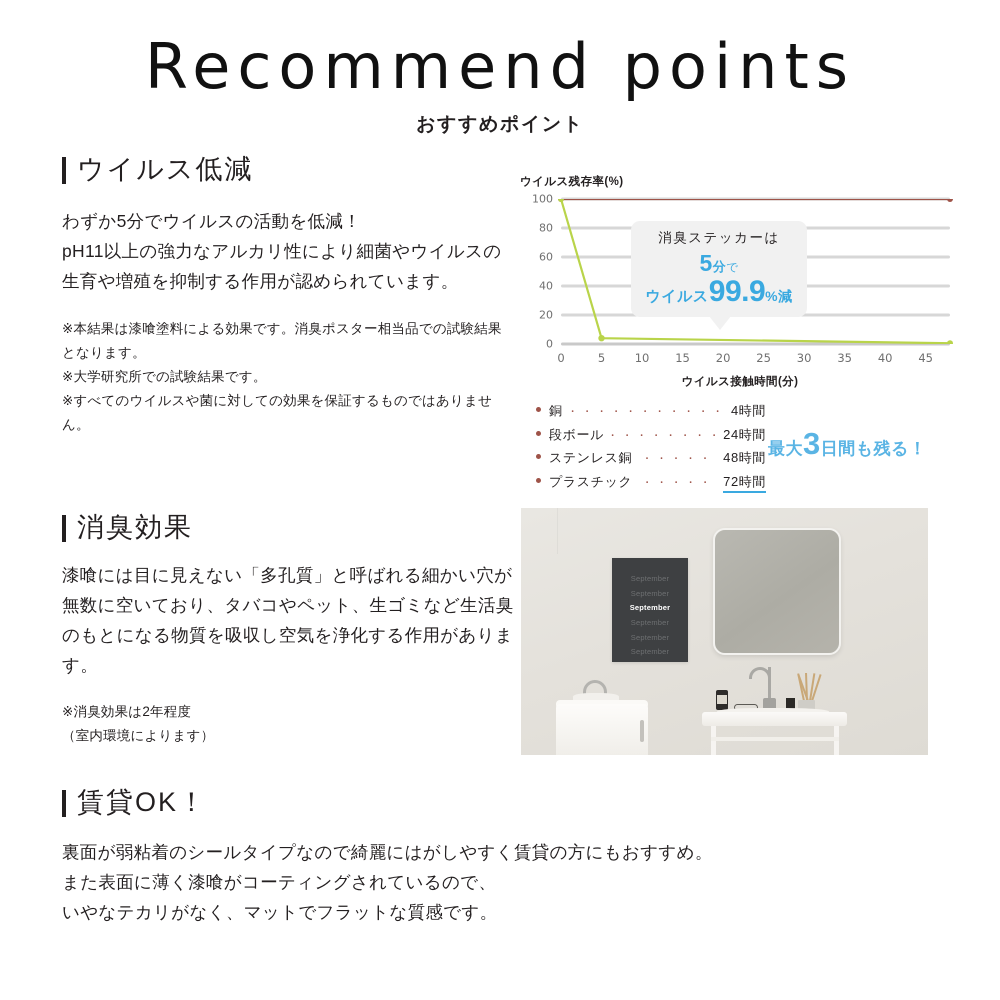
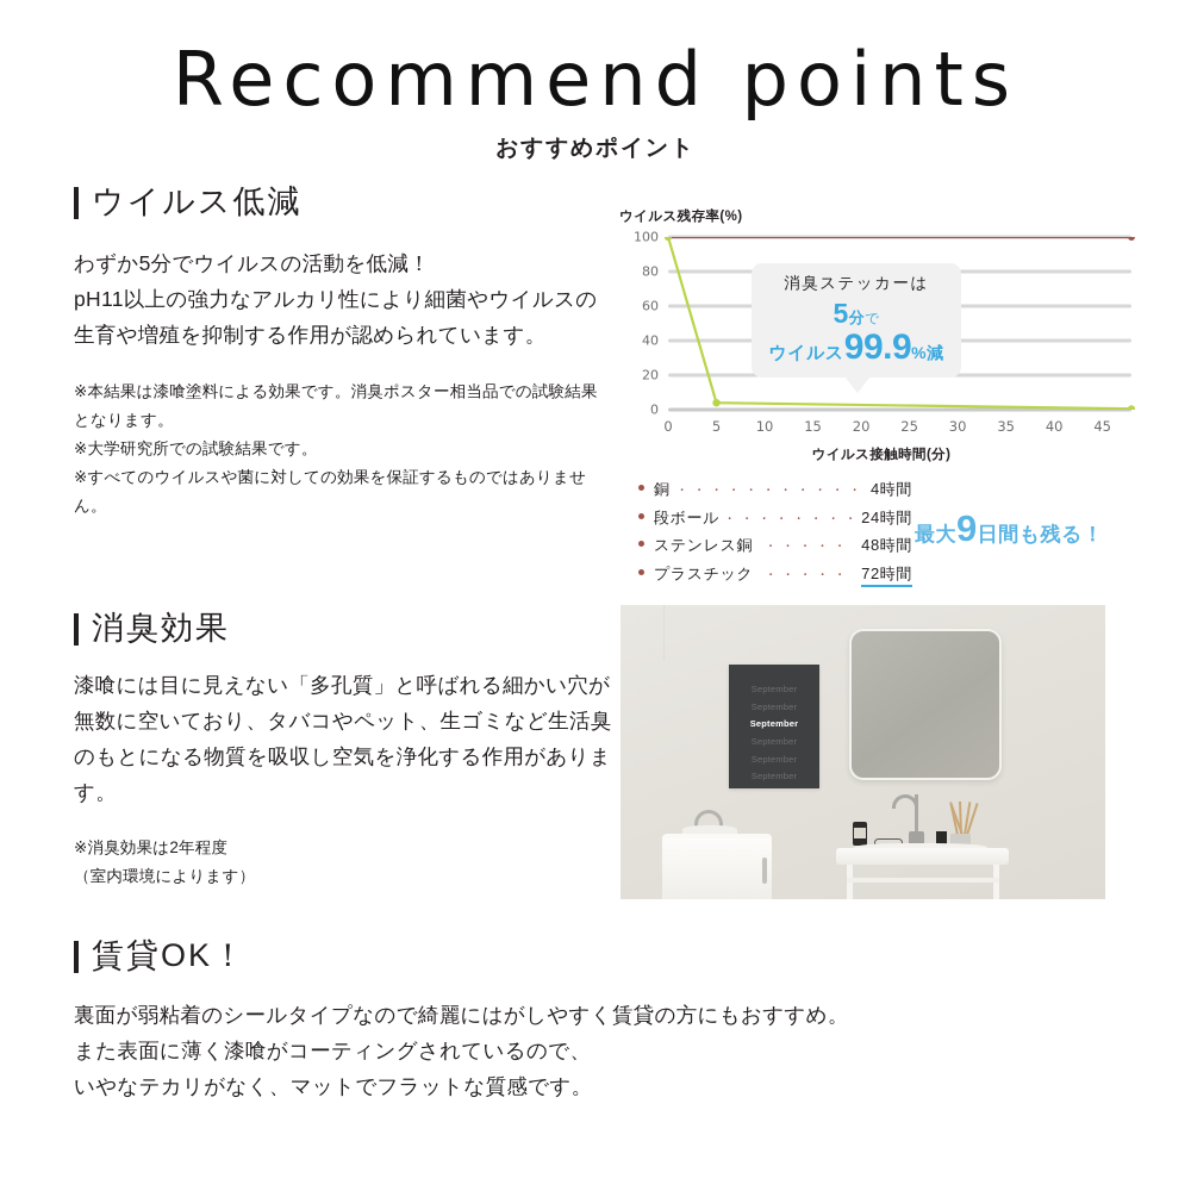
  Recommend points
  おすすめポイント
  ウイルス低減
  わずか5分でウイルスの活動を低減！
  pH11以上の強力なアルカリ性により細菌やウイルスの生育や増殖を抑制する作用が認められています。
  ※本結果は漆喰塗料による効果です。消臭ポスター相当品での試験結果となります。
  ※大学研究所での試験結果です。
  ※すべてのウイルスや菌に対しての効果を保証するものではありません。
  ウイルス残存率(%)
  100
  80
  60
  40
  20
  0
  消臭ステッカーは
  5分で
  ウイルス99.9%減
  0
  5
  10
  15
  20
  25
  30
  35
  40
  45
  ウイルス接触時間(分)
  銅
  ・・・・・・・・・・・
  4時間
  段ボール
  ・・・・・・・・
  24時間
  ステンレス銅
  ・・・・・
  48時間
  プラスチック
  ・・・・・
  72時間
- 最大3日間も残る！
+ 最大9日間も残る！
  消臭効果
  漆喰には目に見えない「多孔質」と呼ばれる細かい穴が無数に空いており、タバコやペット、生ゴミなど生活臭のもとになる物質を吸収し空気を浄化する作用があります。
  ※消臭効果は2年程度
  （室内環境によります）
  September
  September
  September
  September
  September
  September
  賃貸OK！
  裏面が弱粘着のシールタイプなので綺麗にはがしやすく賃貸の方にもおすすめ。
  また表面に薄く漆喰がコーティングされているので、
  いやなテカリがなく、マットでフラットな質感です。
